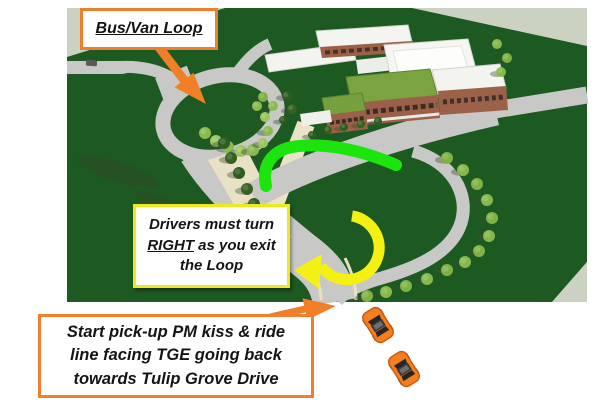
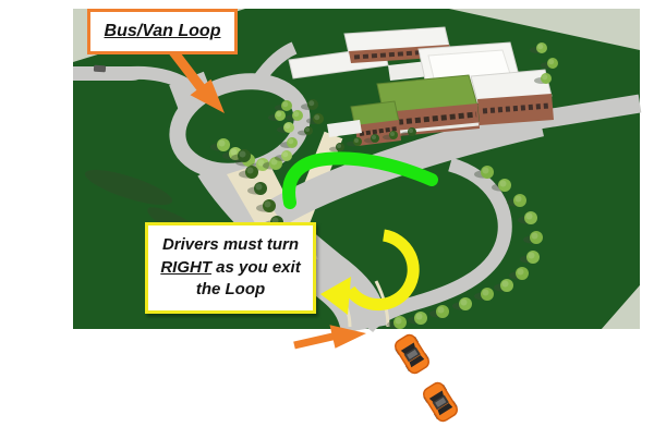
  Bus/Van Loop
  Drivers must turn
  RIGHT as you exit
  the Loop
- Start pick-up PM kiss & ride
- line facing TGE going back
- towards Tulip Grove Drive
